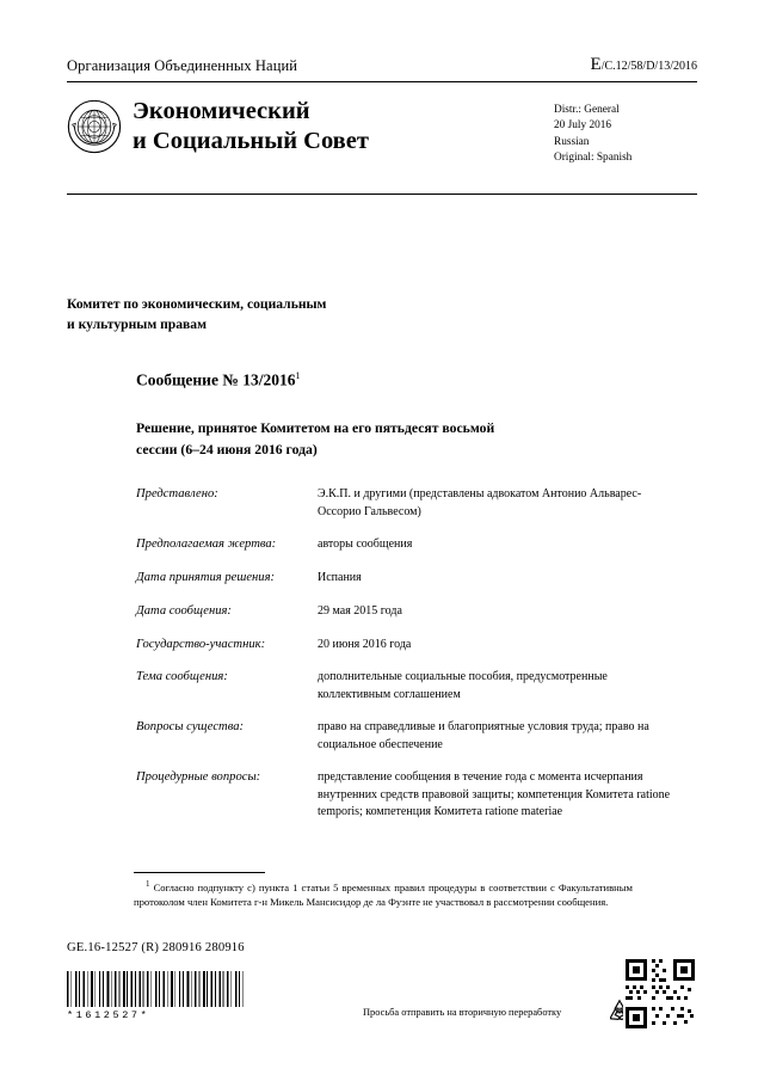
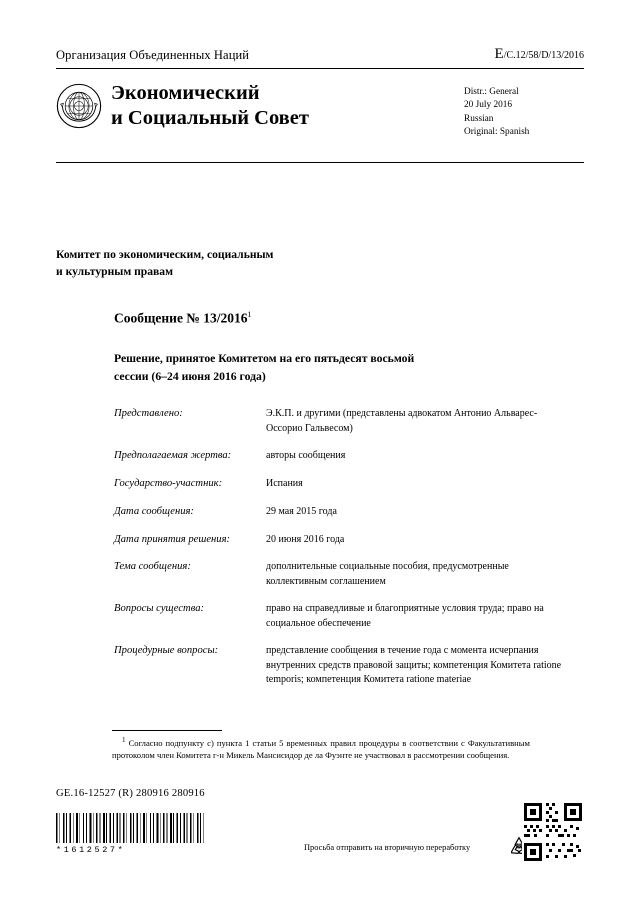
  Организация Объединенных Наций
  E/C.12/58/D/13/2016
  Экономический
  и Социальный Совет
  Distr.: General
  20 July 2016
  Russian
  Original: Spanish
  Комитет по экономическим, социальным
  и культурным правам
  Сообщение № 13/20161
  Решение, принятое Комитетом на его пятьдесят восьмой
  сессии (6–24 июня 2016 года)
  Представлено:
  Э.К.П. и другими (представлены адвокатом Антонио Альварес-Оссорио Гальвесом)
  Предполагаемая жертва:
  авторы сообщения
- Дата принятия решения:
+ Государство-участник:
  Испания
  Дата сообщения:
  29 мая 2015 года
- Государство-участник:
+ Дата принятия решения:
  20 июня 2016 года
  Тема сообщения:
  дополнительные социальные пособия, предусмотренные коллективным соглашением
  Вопросы существа:
  право на справедливые и благоприятные условия труда; право на социальное обеспечение
  Процедурные вопросы:
  представление сообщения в течение года с момента исчерпания внутренних средств правовой защиты; компетенция Комитета ratione temporis; компетенция Комитета ratione materiae
  1 Согласно подпункту c) пункта 1 статьи 5 временных правил процедуры в соответствии с Факультативным протоколом член Комитета г-н Микель Мансисидор де ла Фуэнте не участвовал в рассмотрении сообщения.
  GE.16-12527 (R) 280916 280916
  *1612527*
  Просьба отправить на вторичную переработку
